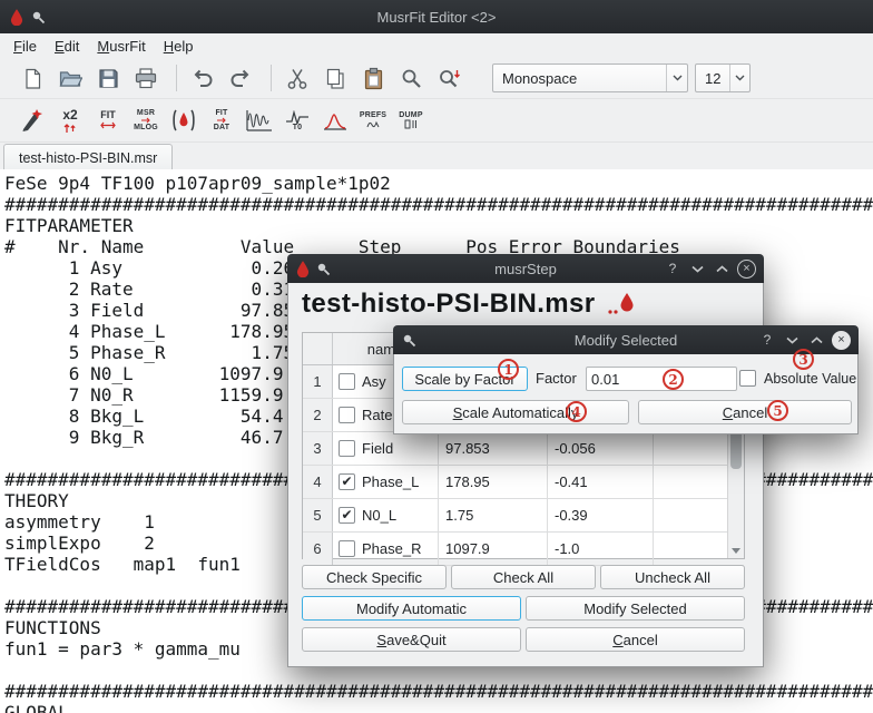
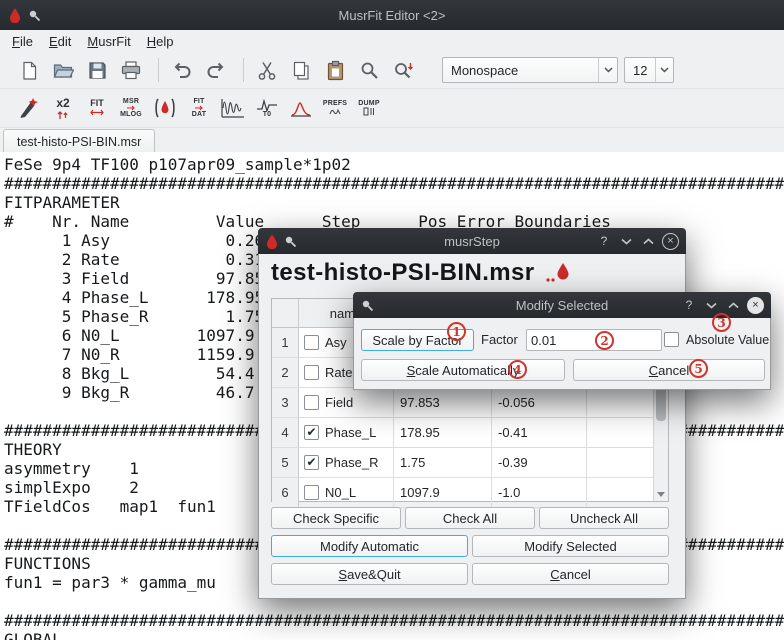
  MusrFit Editor <2>
  File
  Edit
  MusrFit
  Help
  Monospace
  12
  x2
  FIT
  test-histo-PSI-BIN.msr
  FeSe 9p4 TF100 p107apr09_sample*1p02
  #################################################################################
  FITPARAMETER
  # Nr. Name Value Step Pos Error Boundaries
  1 Asy 0.2
  2 Rate 0.3
  3 Field 97.8
  4 Phase_L 178.9
  5 Phase_R 1.7
  6 N0_L 1097.9
  7 N0_R 1159.9
  8 Bkg_L 54.4
  9 Bkg_R 46.7
  THEORY
  asymmetry 1
  simplExpo 2
  TFieldCos map1 fun1
  FUNCTIONS
  fun1 = par3 * gamma_mu
  #################################################################################
  musrStep
  ?
  ×
  test-histo-PSI-BIN.msr
  nam
  1
  Asy
  2
  Rate
  3
  Field
  97.853
  -0.056
  4
  ✔
  Phase_L
  178.95
  -0.41
  5
  ✔
- N0_L
+ Phase_R
  1.75
  -0.39
  6
- Phase_R
+ N0_L
  1097.9
  -1.0
  Check Specific
  Check All
  Uncheck All
  Modify Automatic
  Modify Selected
  Save&Quit
  Cancel
  Modify Selected
  ?
  ×
  Scale by Factor
  Factor
  0.01
  Absolute Value
  Scale Automatically
  Cancel
  1
  2
  3
  4
  5
